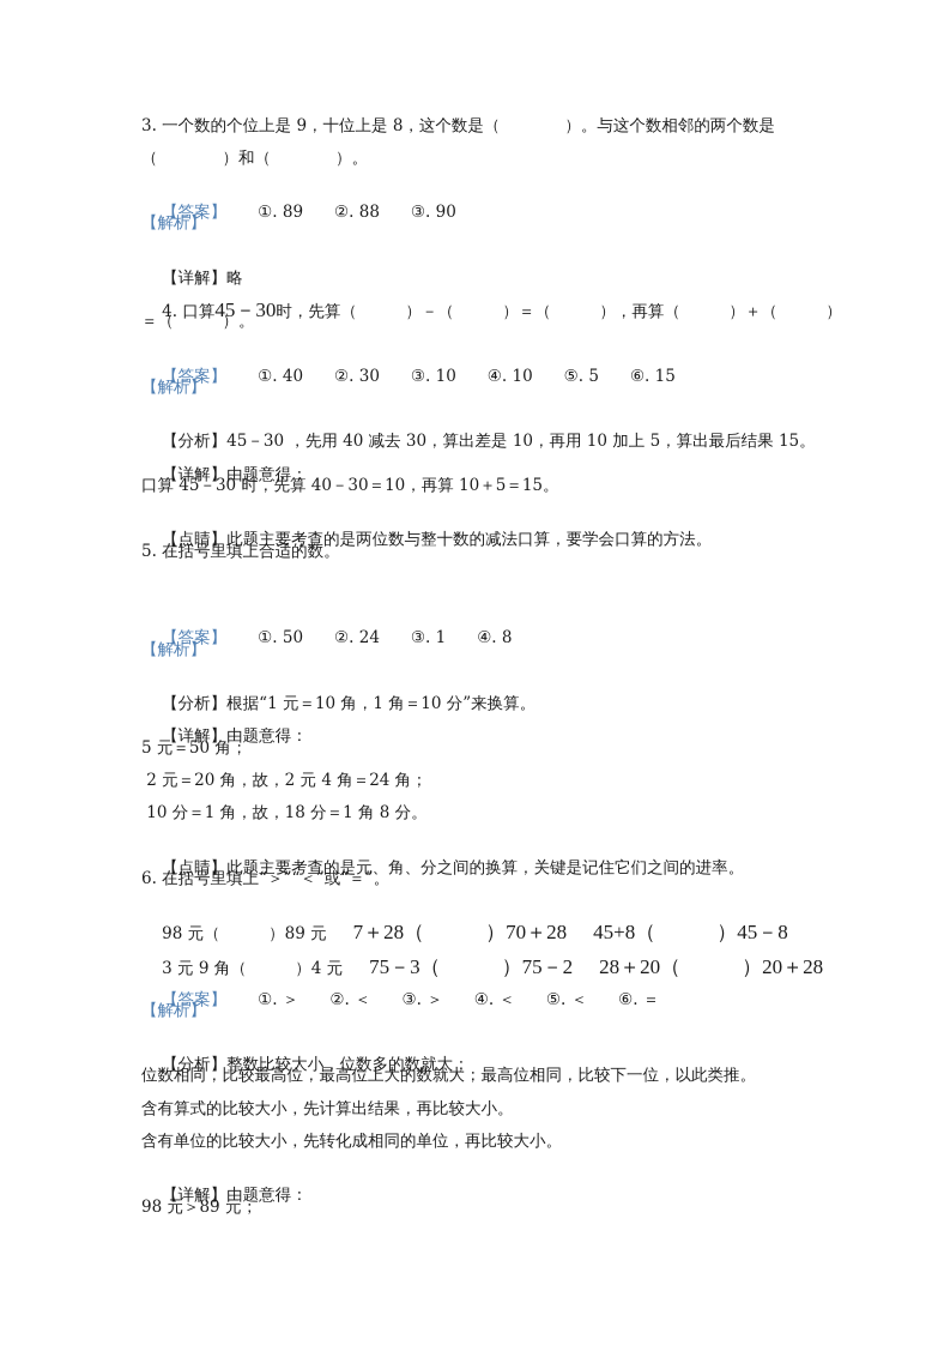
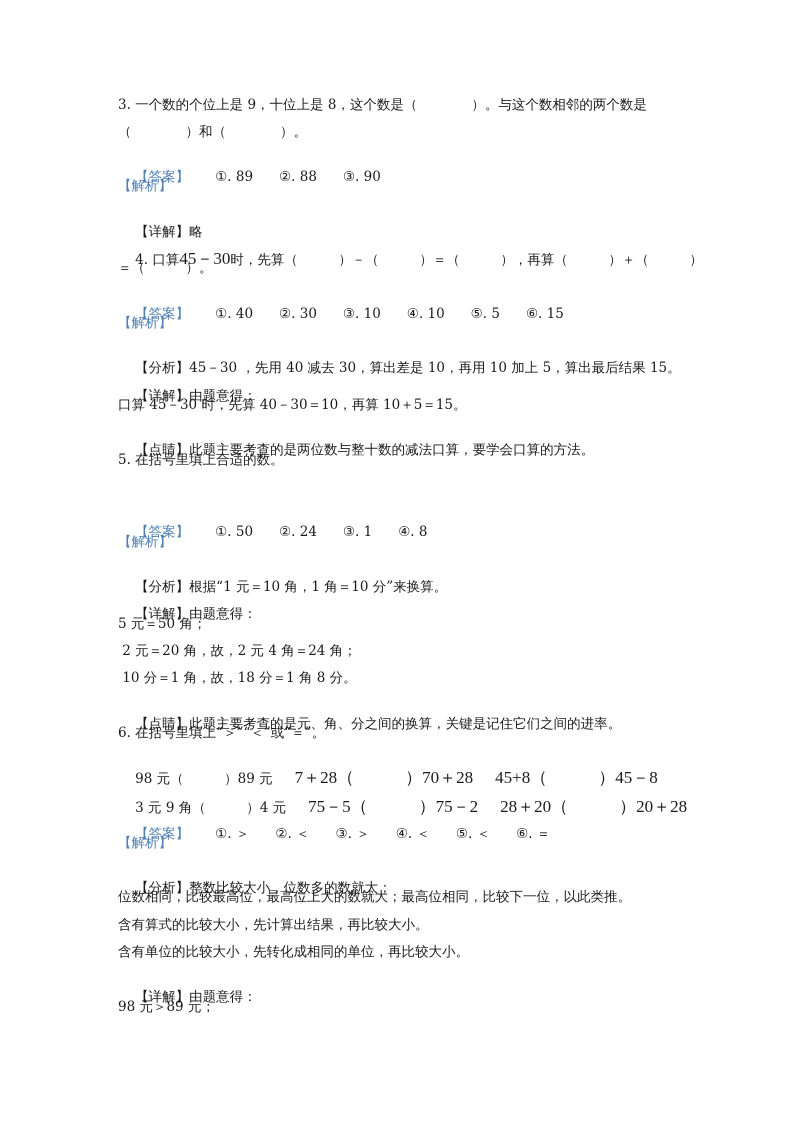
  3. 一个数的个位上是 9，十位上是 8，这个数是（ ）。与这个数相邻的两个数是
  （ ）和（ ）。
  【答案】 ①. 89 ②. 88 ③. 90
  【解析】
  【详解】略
  4. 口算45－30时，先算（ ）－（ ）＝（ ），再算（ ）＋（ ）
  ＝（ ）。
  【答案】 ①. 40 ②. 30 ③. 10 ④. 10 ⑤. 5 ⑥. 15
  【解析】
  【分析】45－30 ，先用 40 减去 30，算出差是 10，再用 10 加上 5，算出最后结果 15。
  【详解】由题意得：
  口算 45－30 时，先算 40－30＝10，再算 10＋5＝15。
  【点睛】此题主要考查的是两位数与整十数的减法口算，要学会口算的方法。
  5. 在括号里填上合适的数。
  【答案】 ①. 50 ②. 24 ③. 1 ④. 8
  【解析】
  【分析】根据“1 元＝10 角，1 角＝10 分”来换算。
  【详解】由题意得：
  5 元＝50 角；
  2 元＝20 角，故，2 元 4 角＝24 角；
  10 分＝1 角，故，18 分＝1 角 8 分。
  【点睛】此题主要考查的是元、角、分之间的换算，关键是记住它们之间的进率。
  6. 在括号里填上“＞”“＜”或“＝”。
  98 元（ ）89 元 7＋28（ ）70＋28 45+8（ ）45－8
- 3 元 9 角（ ）4 元 75－3（ ）75－2 28＋20（ ）20＋28
+ 3 元 9 角（ ）4 元 75－5（ ）75－2 28＋20（ ）20＋28
  【答案】 ①. ＞ ②. ＜ ③. ＞ ④. ＜ ⑤. ＜ ⑥. ＝
  【解析】
  【分析】整数比较大小，位数多的数就大；
  位数相同，比较最高位，最高位上大的数就大；最高位相同，比较下一位，以此类推。
  含有算式的比较大小，先计算出结果，再比较大小。
  含有单位的比较大小，先转化成相同的单位，再比较大小。
  【详解】由题意得：
  98 元＞89 元；
